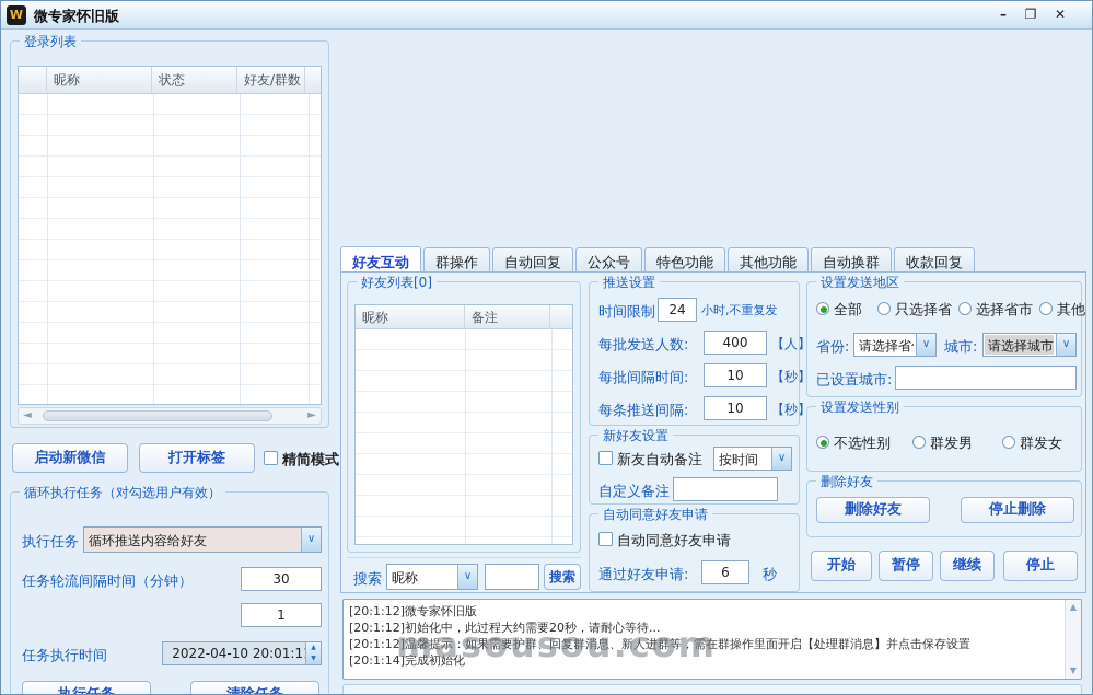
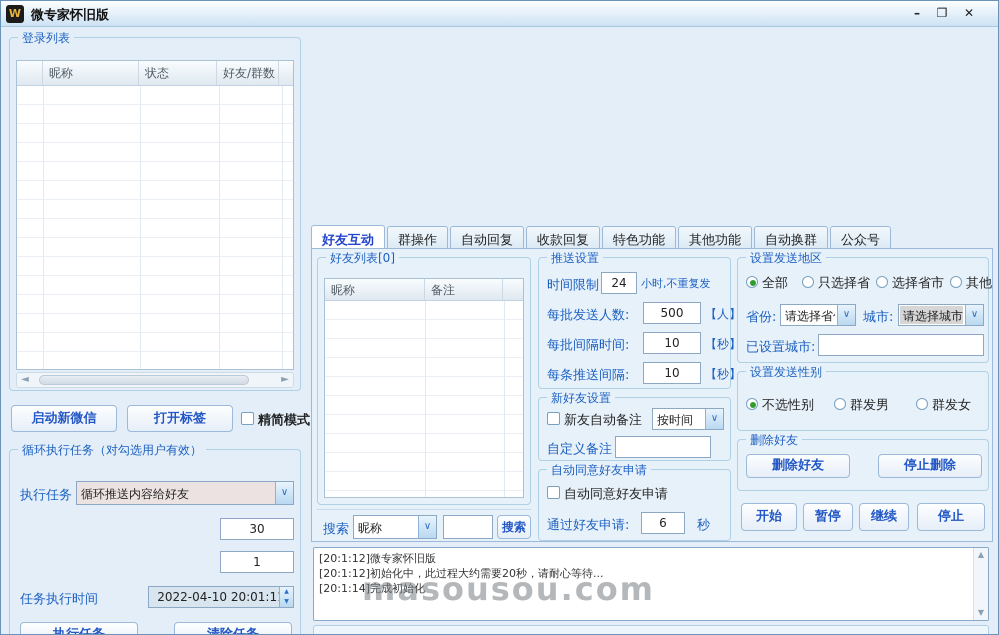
  W
  微专家怀旧版
  –
  ❐
  ✕
  登录列表
  昵称
  状态
  好友/群数
  ◄
  ►
  启动新微信
  打开标签
  精简模式
  循环执行任务（对勾选用户有效）
  执行任务
  循环推送内容给好友
  ∨
- 任务轮流间隔时间（分钟）
  30
  1
  任务执行时间
  2022-04-10 20:01:1
  好友互动
  群操作
  自动回复
- 公众号
+ 收款回复
  特色功能
  其他功能
  自动换群
- 收款回复
+ 公众号
  好友列表[0]
  昵称
  备注
  搜索
  昵称
  ∨
  搜索
  推送设置
  时间限制
  24
  小时,不重复发
  每批发送人数:
- 400
+ 500
  【人】
  每批间隔时间:
  10
  【秒】
  每条推送间隔:
  10
  【秒】
  新好友设置
  新友自动备注
  按时间
  ∨
  自定义备注
  自动同意好友申请
  自动同意好友申请
  通过好友申请:
  6
  秒
  设置发送地区
  全部
  只选择省
  选择省市
  其他
  省份:
  请选择省
  ∨
  城市:
  请选择城市
  ∨
  已设置城市:
  设置发送性别
  不选性别
  群发男
  群发女
  删除好友
  删除好友
  停止删除
  开始
  暂停
  继续
  停止
  [20:1:12]微专家怀旧版
  [20:1:12]初始化中，此过程大约需要20秒，请耐心等待...
- [20:1:12]温馨提示：如果需要护群、回复群消息、新人进群等，需在群操作里面开启【处理群消息】并点击保存设置
  [20:1:14]完成初始化
  masousou.com
  ▲
  ▼
